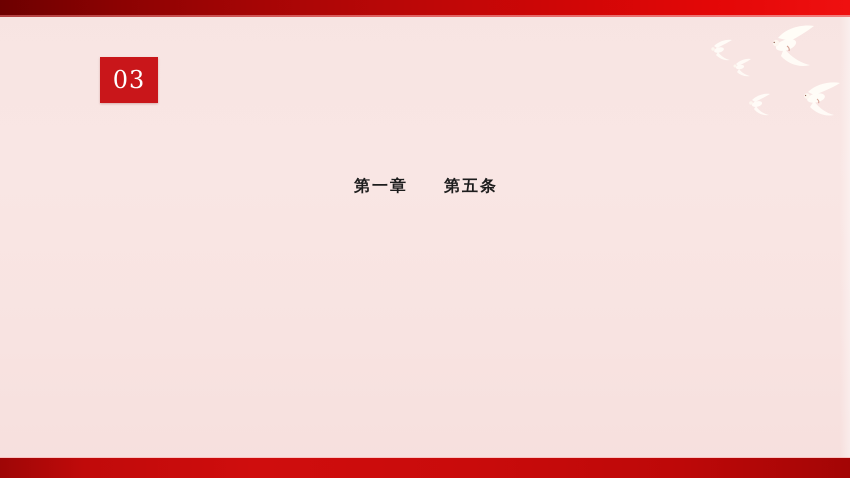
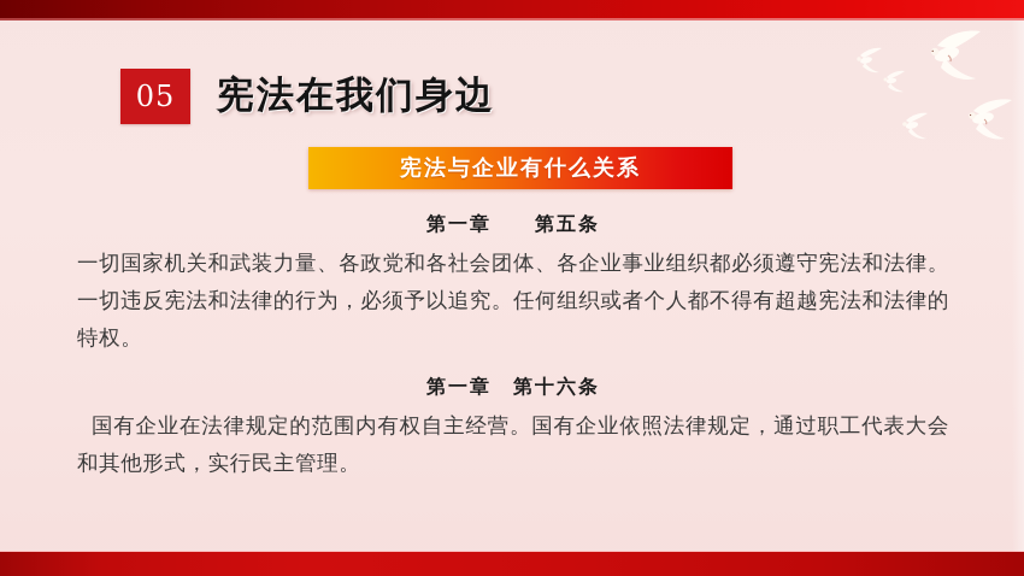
- 03
+ 05
+ 宪法在我们身边
+ 宪法与企业有什么关系
  第一章 第五条
+ 一切国家机关和武装力量、各政党和各社会团体、各企业事业组织都必须遵守宪法和法律。一切违反宪法和法律的行为，必须予以追究。任何组织或者个人都不得有超越宪法和法律的特权。
+ 第一章 第十六条
+ 国有企业在法律规定的范围内有权自主经营。国有企业依照法律规定，通过职工代表大会和其他形式，实行民主管理。
